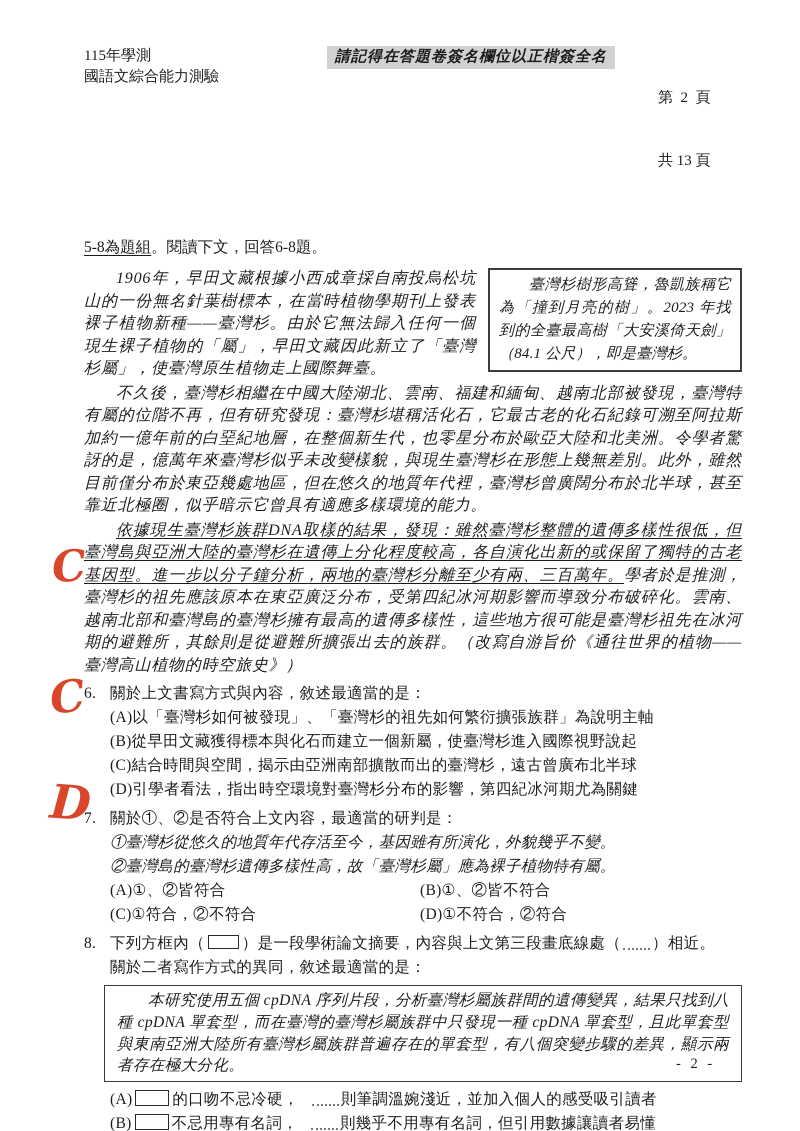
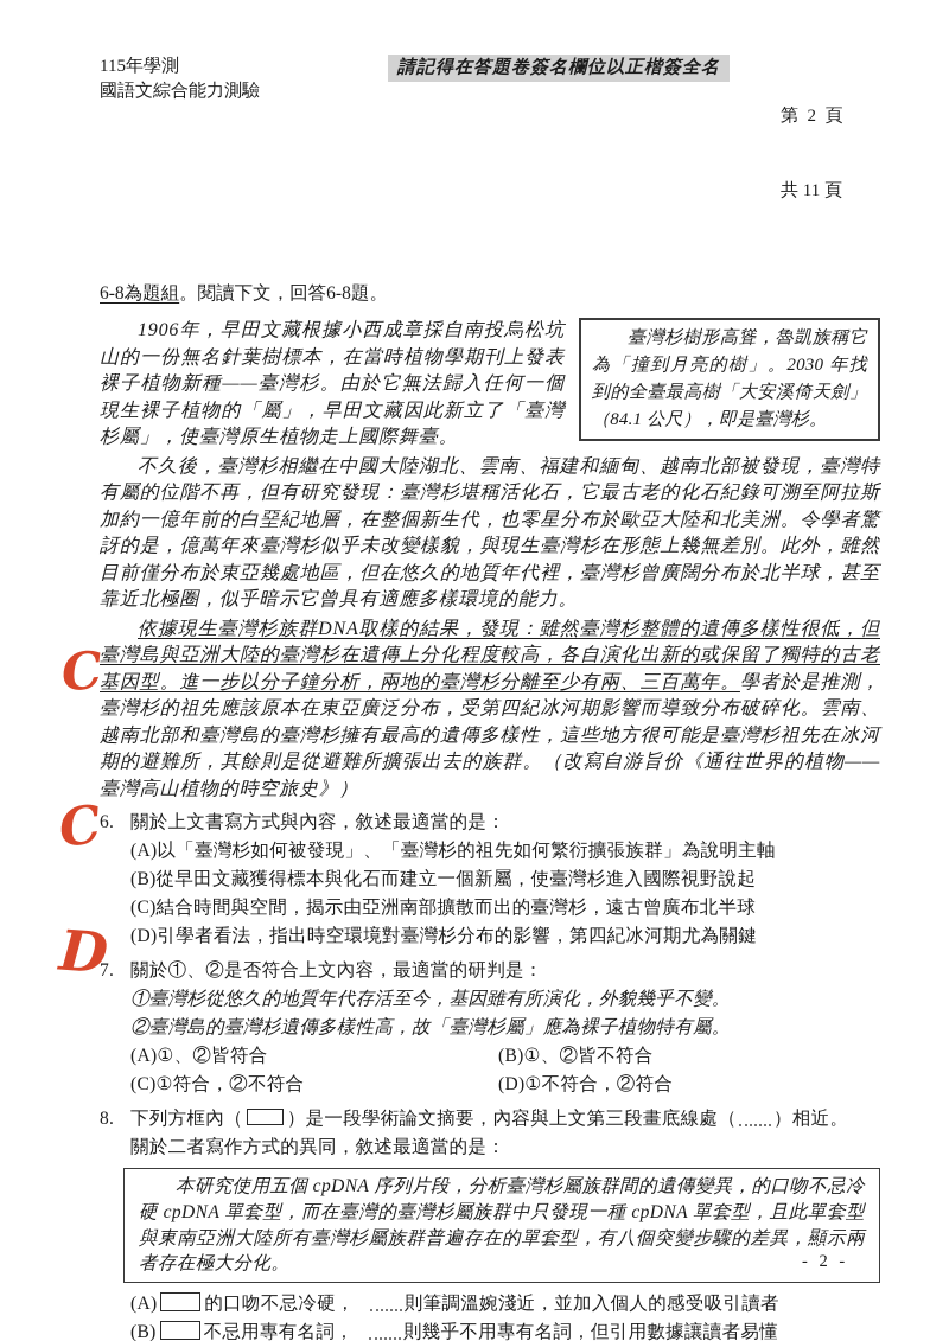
  115年學測
  國語文綜合能力測驗
  請記得在答題卷簽名欄位以正楷簽全名
  第 2 頁
- 共 13 頁
+ 共 11 頁
- 5-8為題組。閱讀下文，回答6-8題。
+ 6-8為題組。閱讀下文，回答6-8題。
  1906年，早田文藏根據小西成章採自南投烏松坑山的一份無名針葉樹標本，在當時植物學期刊上發表裸子植物新種——臺灣杉。由於它無法歸入任何一個現生裸子植物的「屬」，早田文藏因此新立了「臺灣杉屬」，使臺灣原生植物走上國際舞臺。
- 臺灣杉樹形高聳，魯凱族稱它為「撞到月亮的樹」。2023 年找到的全臺最高樹「大安溪倚天劍」（84.1 公尺），即是臺灣杉。
+ 臺灣杉樹形高聳，魯凱族稱它為「撞到月亮的樹」。2030 年找到的全臺最高樹「大安溪倚天劍」（84.1 公尺），即是臺灣杉。
  不久後，臺灣杉相繼在中國大陸湖北、雲南、福建和緬甸、越南北部被發現，臺灣特有屬的位階不再，但有研究發現：臺灣杉堪稱活化石，它最古老的化石紀錄可溯至阿拉斯加約一億年前的白堊紀地層，在整個新生代，也零星分布於歐亞大陸和北美洲。令學者驚訝的是，億萬年來臺灣杉似乎未改變樣貌，與現生臺灣杉在形態上幾無差別。此外，雖然目前僅分布於東亞幾處地區，但在悠久的地質年代裡，臺灣杉曾廣闊分布於北半球，甚至靠近北極圈，似乎暗示它曾具有適應多樣環境的能力。
  依據現生臺灣杉族群DNA取樣的結果，發現：雖然臺灣杉整體的遺傳多樣性很低，但臺灣島與亞洲大陸的臺灣杉在遺傳上分化程度較高，各自演化出新的或保留了獨特的古老基因型。進一步以分子鐘分析，兩地的臺灣杉分離至少有兩、三百萬年。學者於是推測，臺灣杉的祖先應該原本在東亞廣泛分布，受第四紀冰河期影響而導致分布破碎化。雲南、越南北部和臺灣島的臺灣杉擁有最高的遺傳多樣性，這些地方很可能是臺灣杉祖先在冰河期的避難所，其餘則是從避難所擴張出去的族群。（改寫自游旨价《通往世界的植物——臺灣高山植物的時空旅史》）
  6.
  關於上文書寫方式與內容，敘述最適當的是：
  (A)以「臺灣杉如何被發現」、「臺灣杉的祖先如何繁衍擴張族群」為說明主軸
  (B)從早田文藏獲得標本與化石而建立一個新屬，使臺灣杉進入國際視野說起
  (C)結合時間與空間，揭示由亞洲南部擴散而出的臺灣杉，遠古曾廣布北半球
  (D)引學者看法，指出時空環境對臺灣杉分布的影響，第四紀冰河期尤為關鍵
  7.
  關於①、②是否符合上文內容，最適當的研判是：
  ①臺灣杉從悠久的地質年代存活至今，基因雖有所演化，外貌幾乎不變。
  ②臺灣島的臺灣杉遺傳多樣性高，故「臺灣杉屬」應為裸子植物特有屬。
  (A)①、②皆符合
  (B)①、②皆不符合
  (C)①符合，②不符合
  (D)①不符合，②符合
  8.
  下列方框內（ ）是一段學術論文摘要，內容與上文第三段畫底線處（ ）相近。
  關於二者寫作方式的異同，敘述最適當的是：
- 本研究使用五個 cpDNA 序列片段，分析臺灣杉屬族群間的遺傳變異，結果只找到八種 cpDNA 單套型，而在臺灣的臺灣杉屬族群中只發現一種 cpDNA 單套型，且此單套型與東南亞洲大陸所有臺灣杉屬族群普遍存在的單套型，有八個突變步驟的差異，顯示兩者存在極大分化。
+ 本研究使用五個 cpDNA 序列片段，分析臺灣杉屬族群間的遺傳變異，的口吻不忌冷硬 cpDNA 單套型，而在臺灣的臺灣杉屬族群中只發現一種 cpDNA 單套型，且此單套型與東南亞洲大陸所有臺灣杉屬族群普遍存在的單套型，有八個突變步驟的差異，顯示兩者存在極大分化。
  (A) 的口吻不忌冷硬， 則筆調溫婉淺近，並加入個人的感受吸引讀者
  (B) 不忌用專有名詞， 則幾乎不用專有名詞，但引用數據讓讀者易懂
  - 2 -
